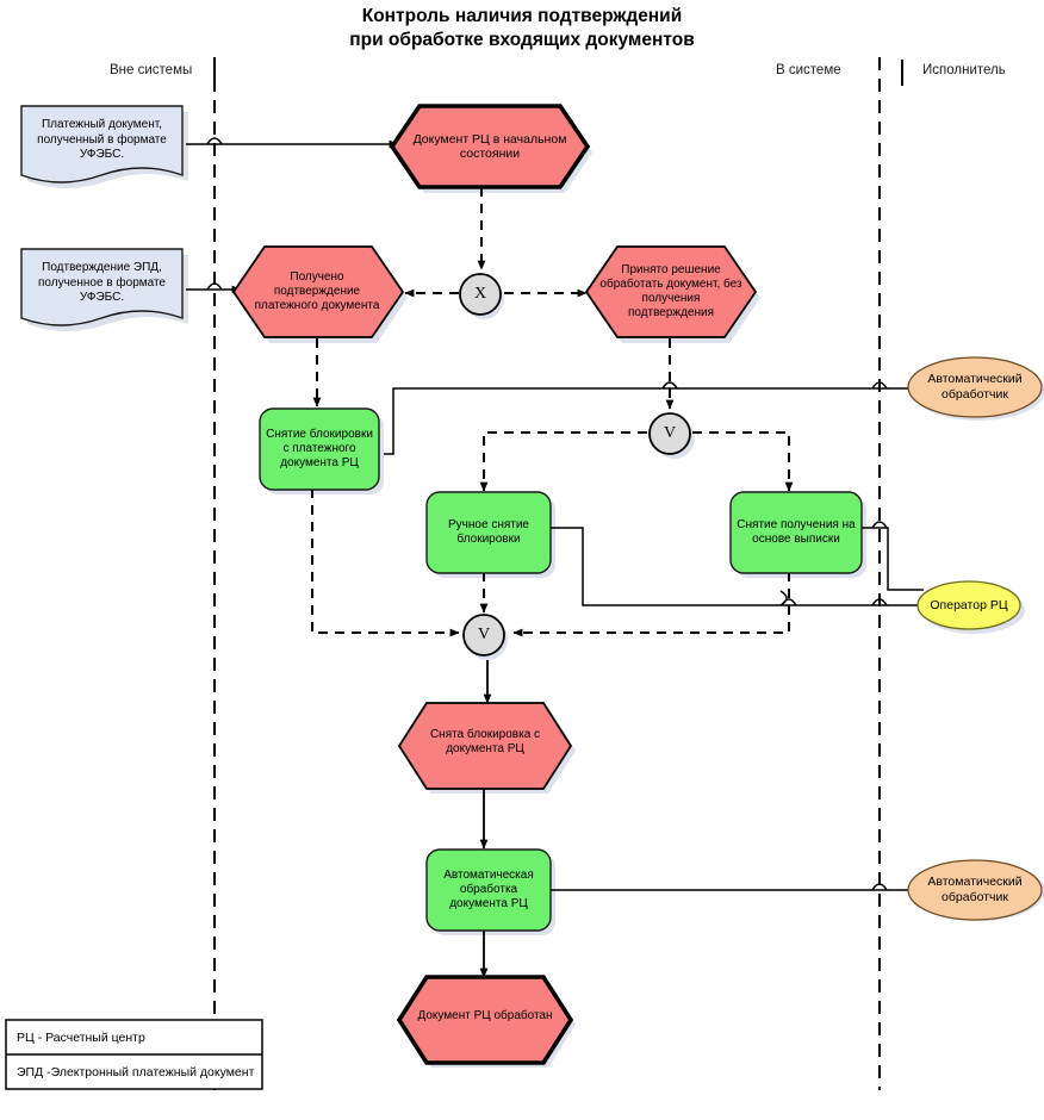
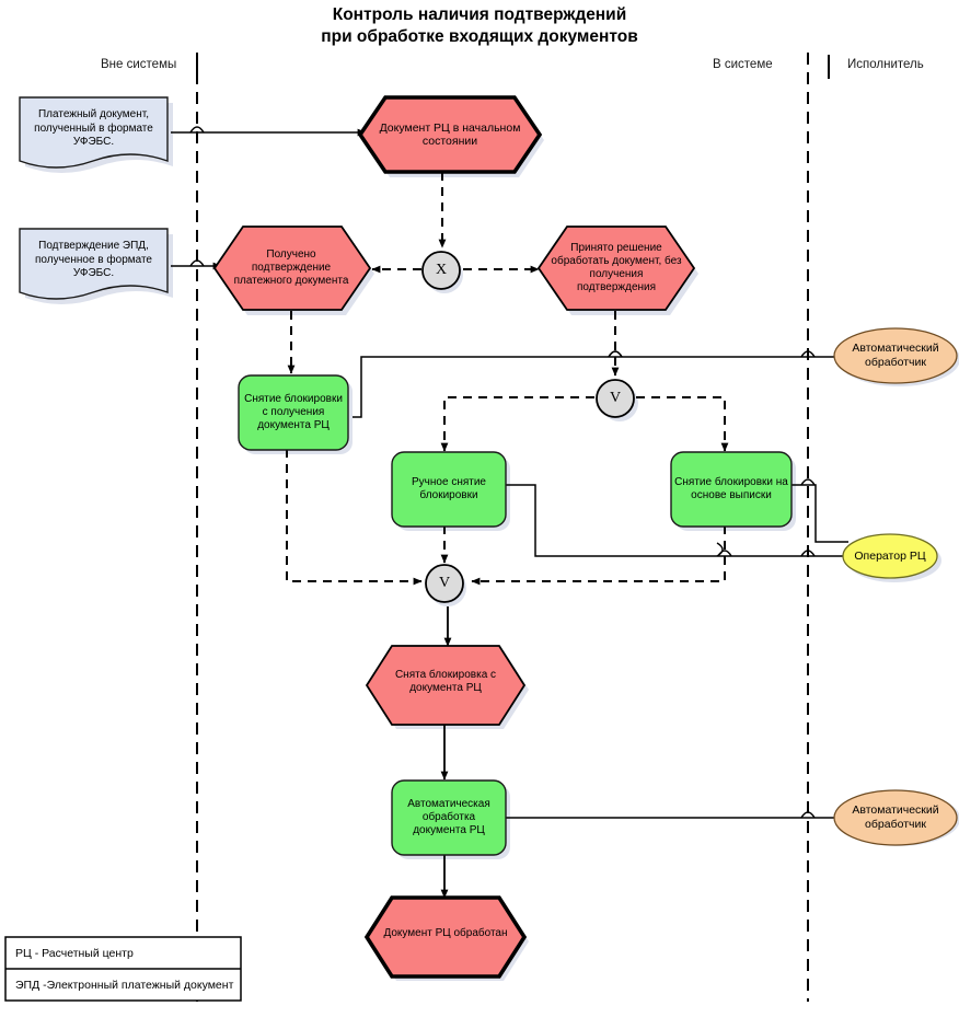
  Контроль наличия подтверждений
  при обработке входящих документов
  Вне системы
  В системе
  Исполнитель
  Платежный документ, полученный в формате УФЭБС.
  Подтверждение ЭПД, полученное в формате УФЭБС.
  Документ РЦ в начальном состоянии
  Получено подтверждение платежного документа
  Принято решение обработать документ, без получения подтверждения
- Снятие блокировки с платежного документа РЦ
+ Снятие блокировки с получения документа РЦ
  Ручное снятие блокировки
- Снятие получения на основе выписки
+ Снятие блокировки на основе выписки
  Снята блокировка с документа РЦ
  Автоматическая обработка документа РЦ
  Документ РЦ обработан
  X
  V
  V
  Автоматический обработчик
  Оператор РЦ
  Автоматический обработчик
  РЦ - Расчетный центр
  ЭПД -Электронный платежный документ
